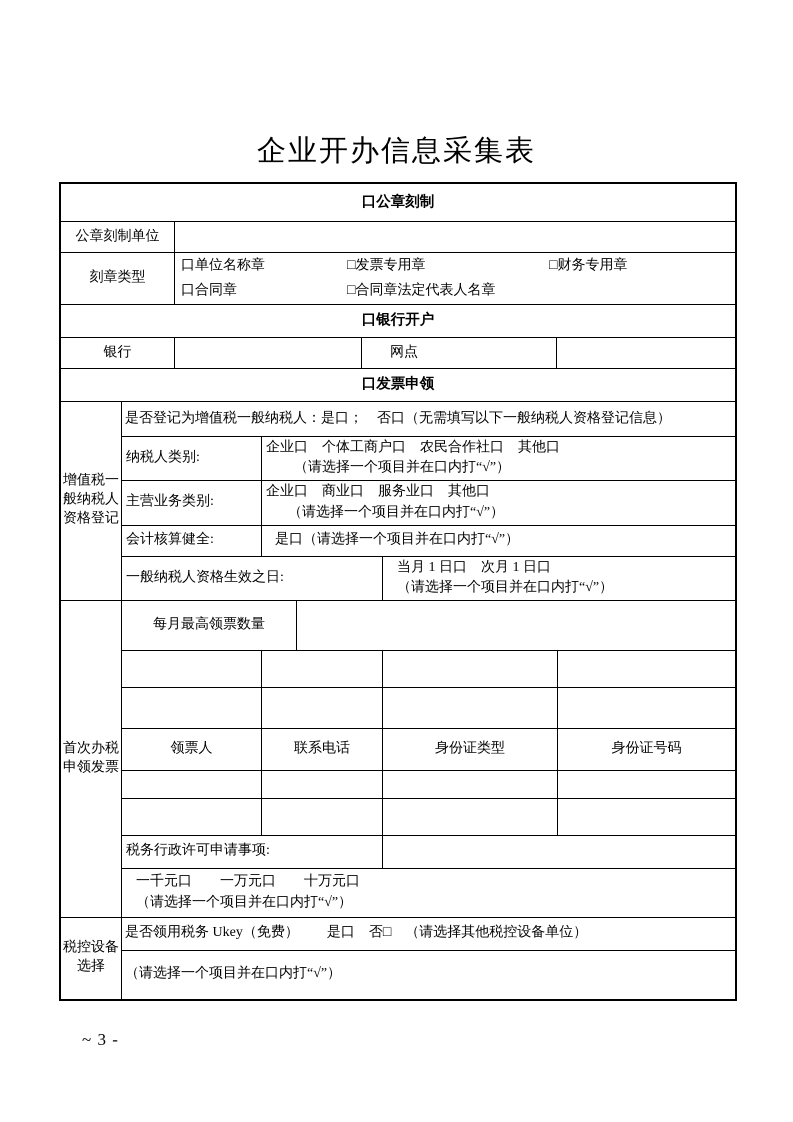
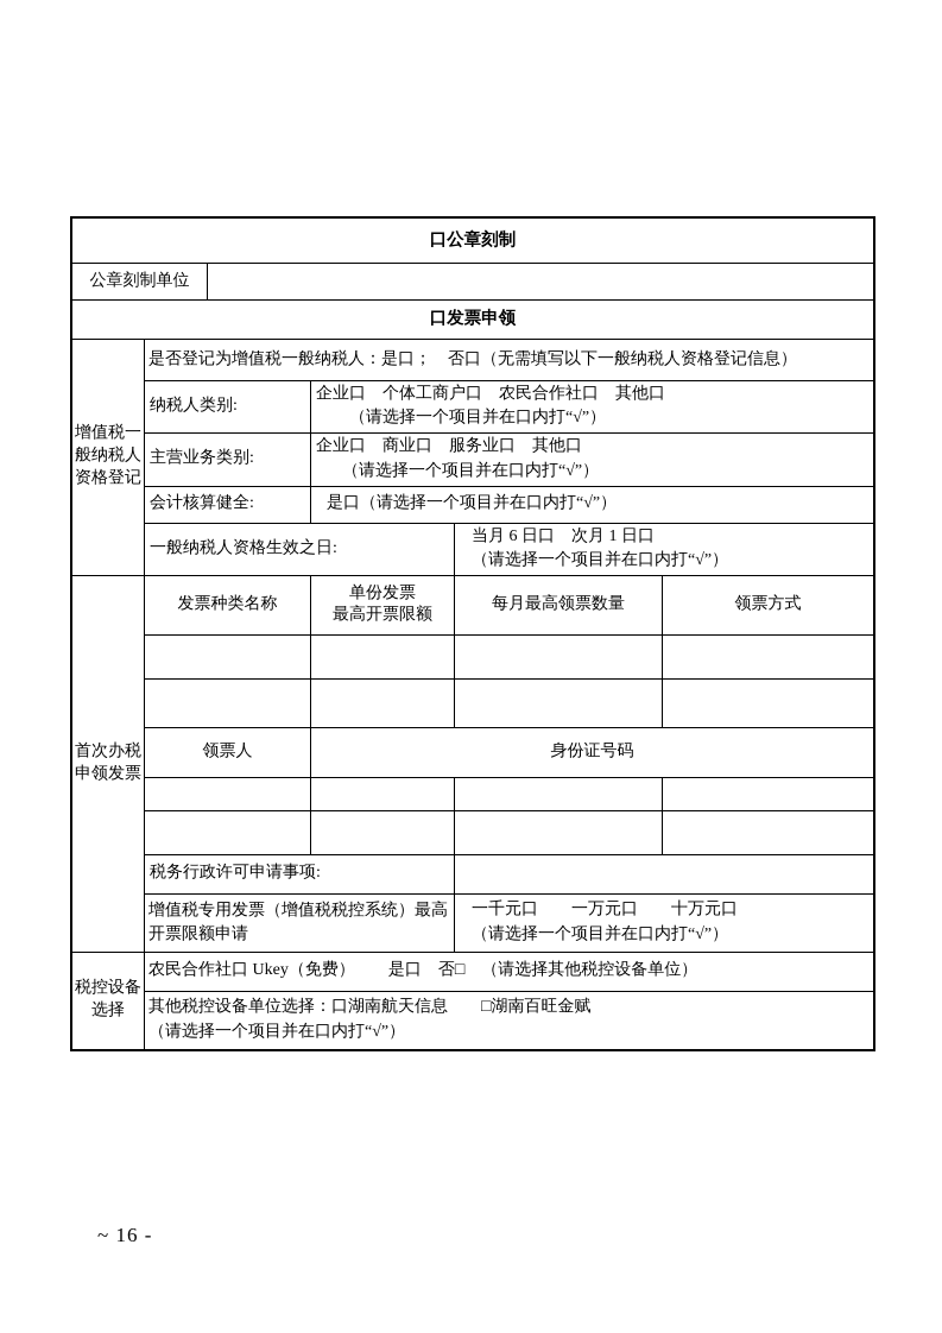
- 企业开办信息采集表
  口公章刻制
  公章刻制单位
- 刻章类型
- 口单位名称章
- □发票专用章
- □财务专用章
- 口合同章
- □合同章法定代表人名章
- 口银行开户
- 银行
- 网点
  口发票申领
  增值税一
  般纳税人
  资格登记
  是否登记为增值税一般纳税人：是口； 否口（无需填写以下一般纳税人资格登记信息）
  纳税人类别:
  企业口 个体工商户口 农民合作社口 其他口
  （请选择一个项目并在口内打“√”）
  主营业务类别:
  企业口 商业口 服务业口 其他口
  （请选择一个项目并在口内打“√”）
  会计核算健全:
  是口（请选择一个项目并在口内打“√”）
  一般纳税人资格生效之日:
- 当月 1 日口 次月 1 日口
+ 当月 6 日口 次月 1 日口
  （请选择一个项目并在口内打“√”）
  首次办税
  申领发票
+ 发票种类名称
+ 单份发票
+ 最高开票限额
  每月最高领票数量
+ 领票方式
  领票人
- 联系电话
- 身份证类型
  身份证号码
  税务行政许可申请事项:
+ 增值税专用发票（增值税税控系统）最高
+ 开票限额申请
  一千元口 一万元口 十万元口
  （请选择一个项目并在口内打“√”）
  税控设备
  选择
- 是否领用税务 Ukey（免费） 是口 否□ （请选择其他税控设备单位）
+ 农民合作社口 Ukey（免费） 是口 否□ （请选择其他税控设备单位）
+ 其他税控设备单位选择：口湖南航天信息 □湖南百旺金赋
  （请选择一个项目并在口内打“√”）
- ~ 3 -
+ ~ 16 -
